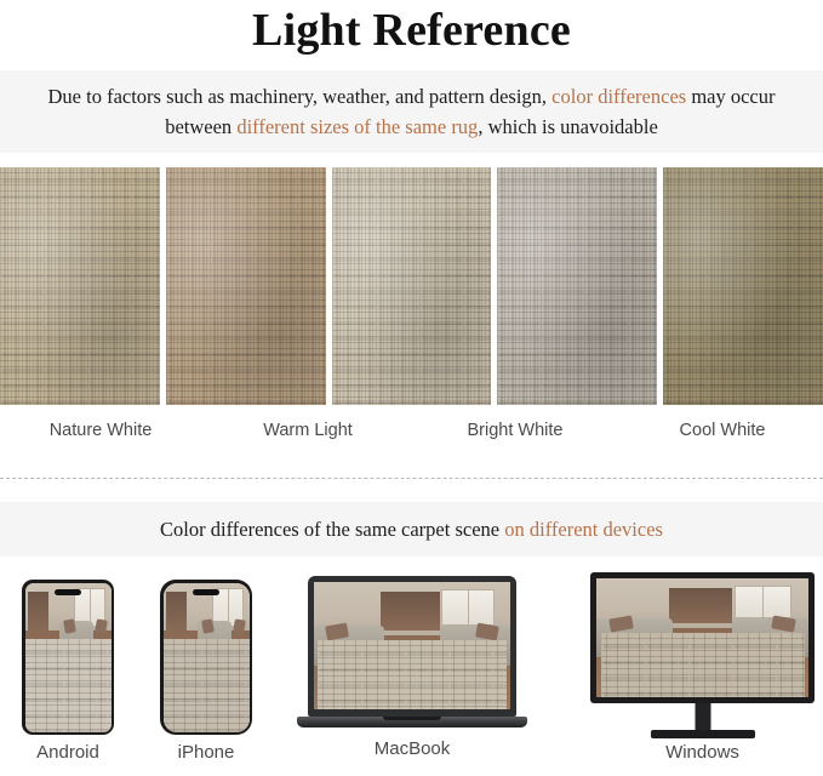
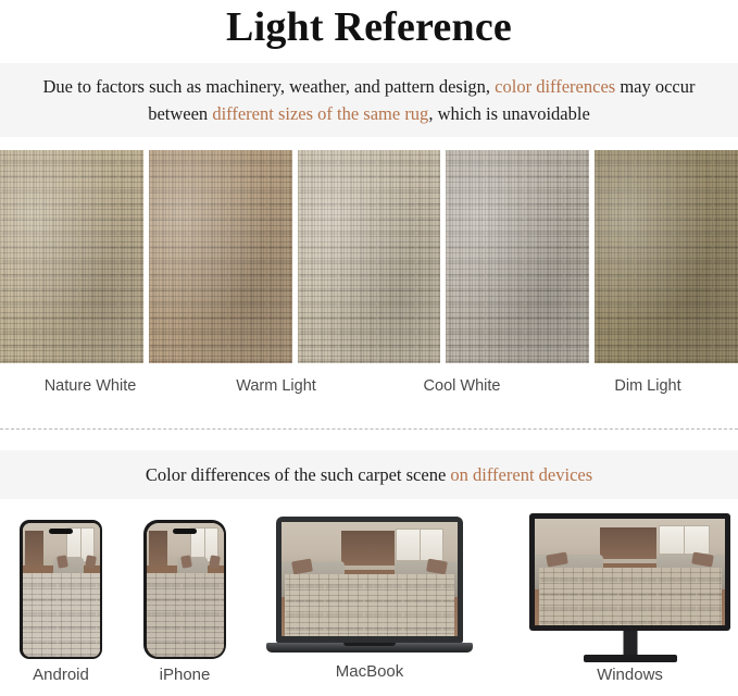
  Light Reference
  Due to factors such as machinery, weather, and pattern design, color differences may occur between different sizes of the same rug, which is unavoidable
  Nature White
  Warm Light
- Bright White
  Cool White
+ Dim Light
- Color differences of the same carpet scene on different devices
+ Color differences of the such carpet scene on different devices
  Android
  iPhone
  MacBook
  Windows
